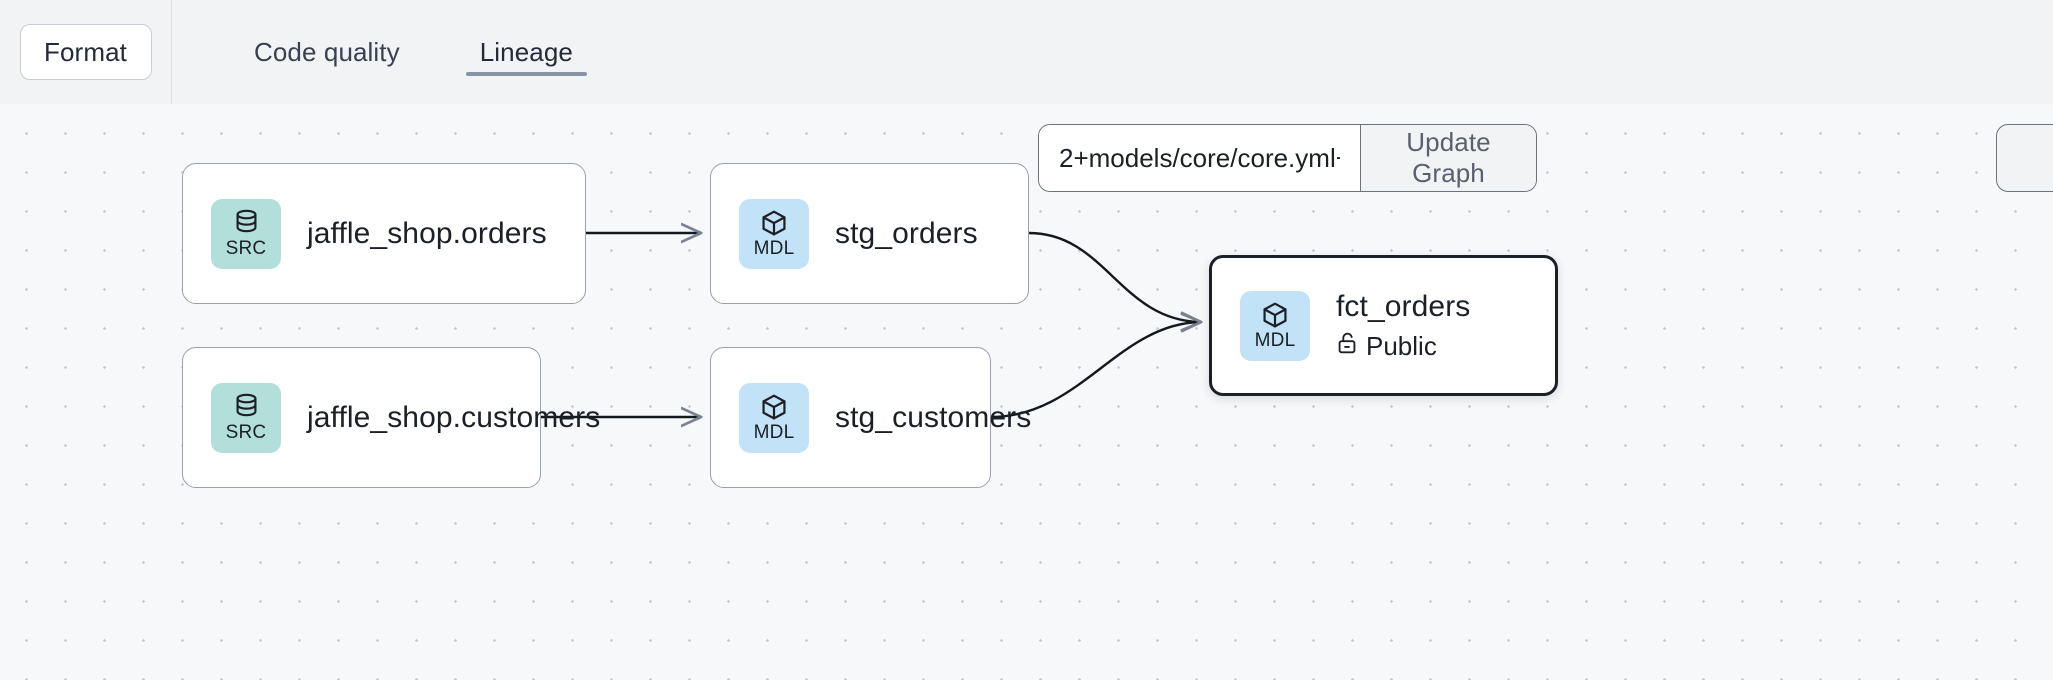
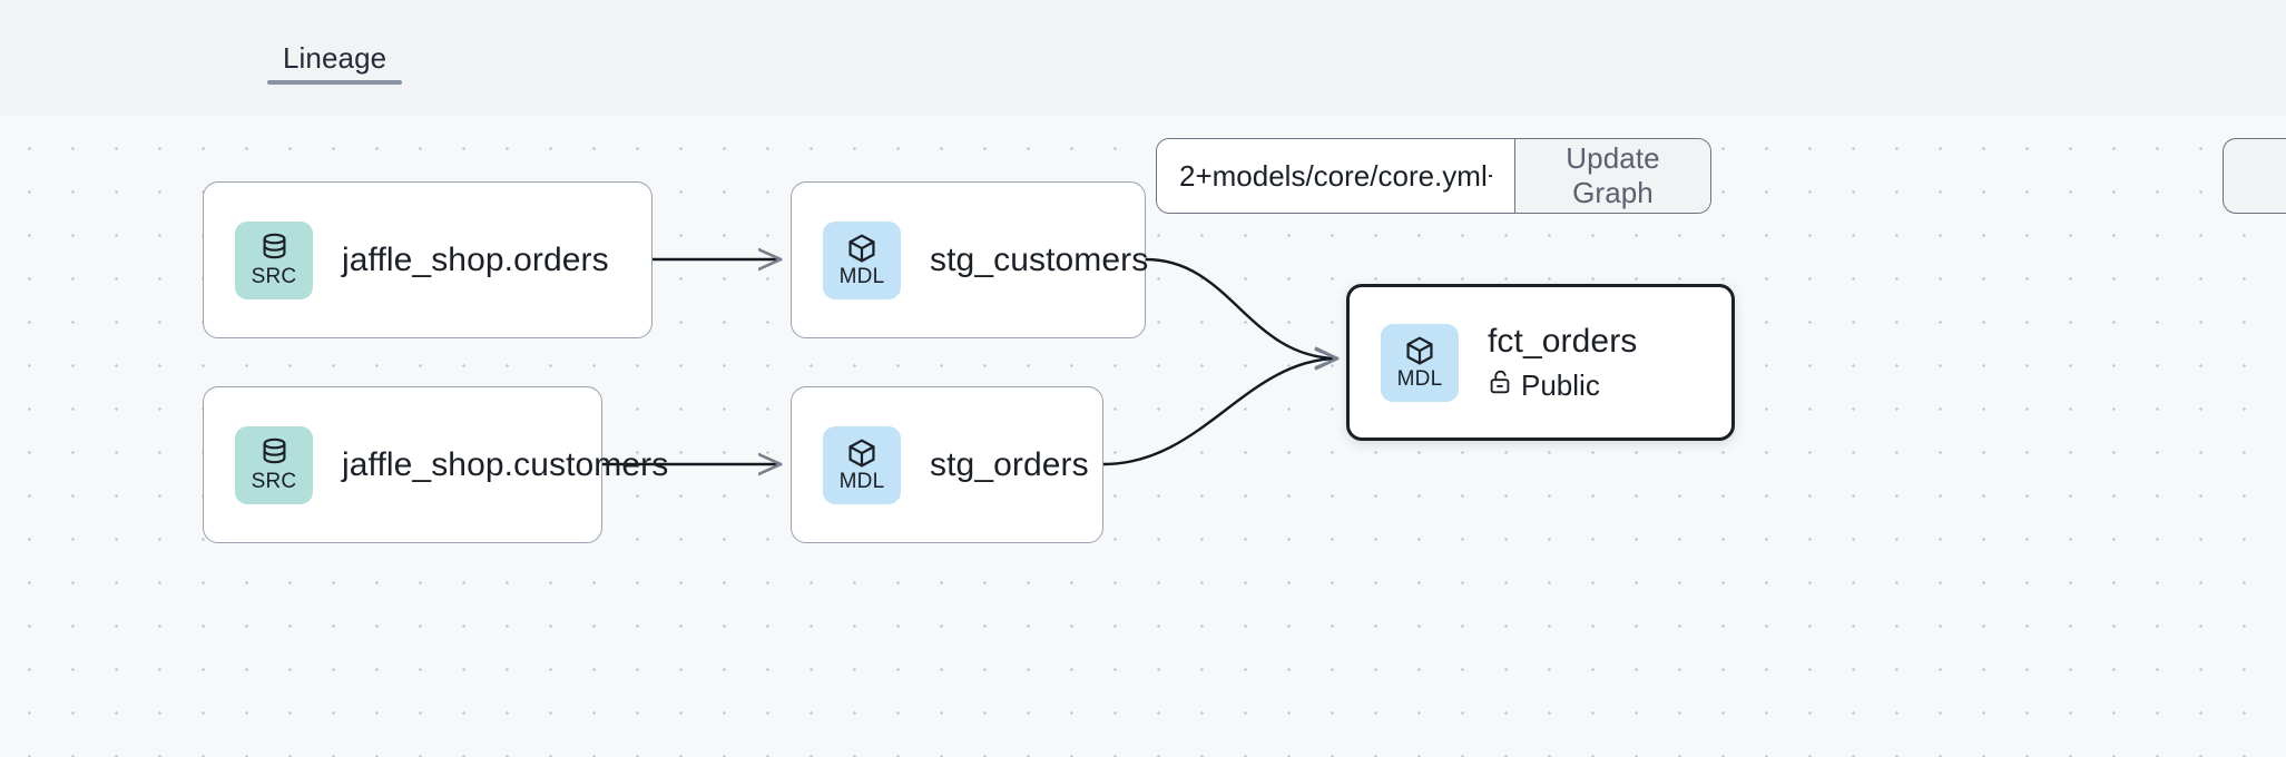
- Format
- Code quality
  Lineage
  SRC
  jaffle_shop.orders
  SRC
  jaffle_shop.customers
  MDL
- stg_orders
+ stg_customers
  MDL
- stg_customers
+ stg_orders
  MDL
  fct_orders
  Public
  2+models/core/core.yml
  Update Graph
